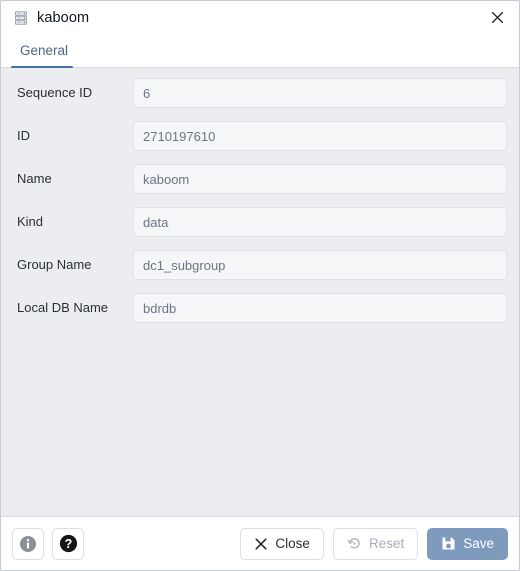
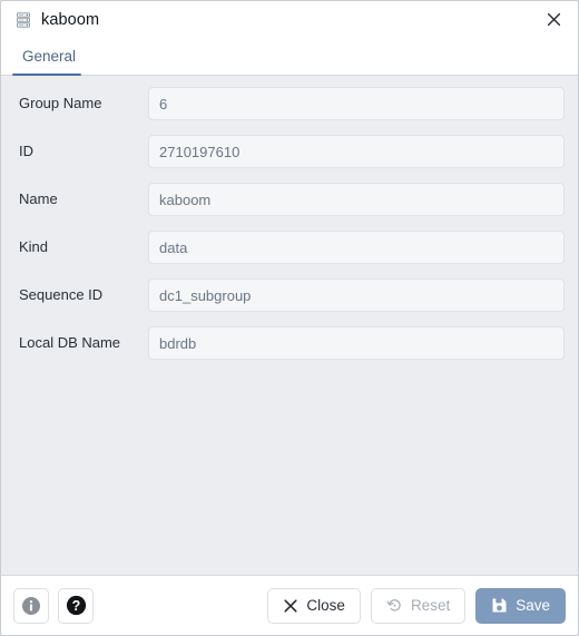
  kaboom
  General
- Sequence ID
+ Group Name
  6
  ID
  2710197610
  Name
  kaboom
  Kind
  data
- Group Name
+ Sequence ID
  dc1_subgroup
  Local DB Name
  bdrdb
  ?
  Close
  Reset
  Save
